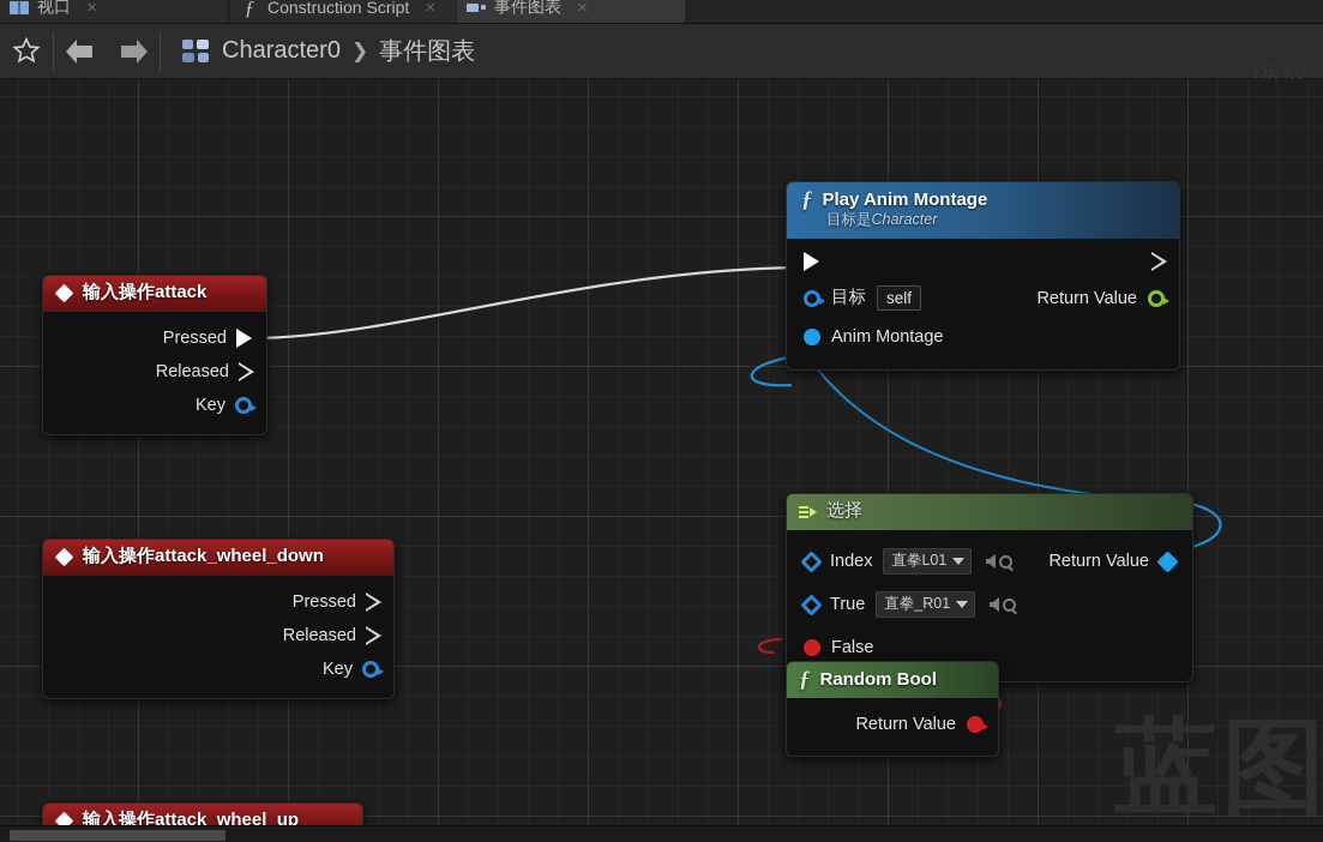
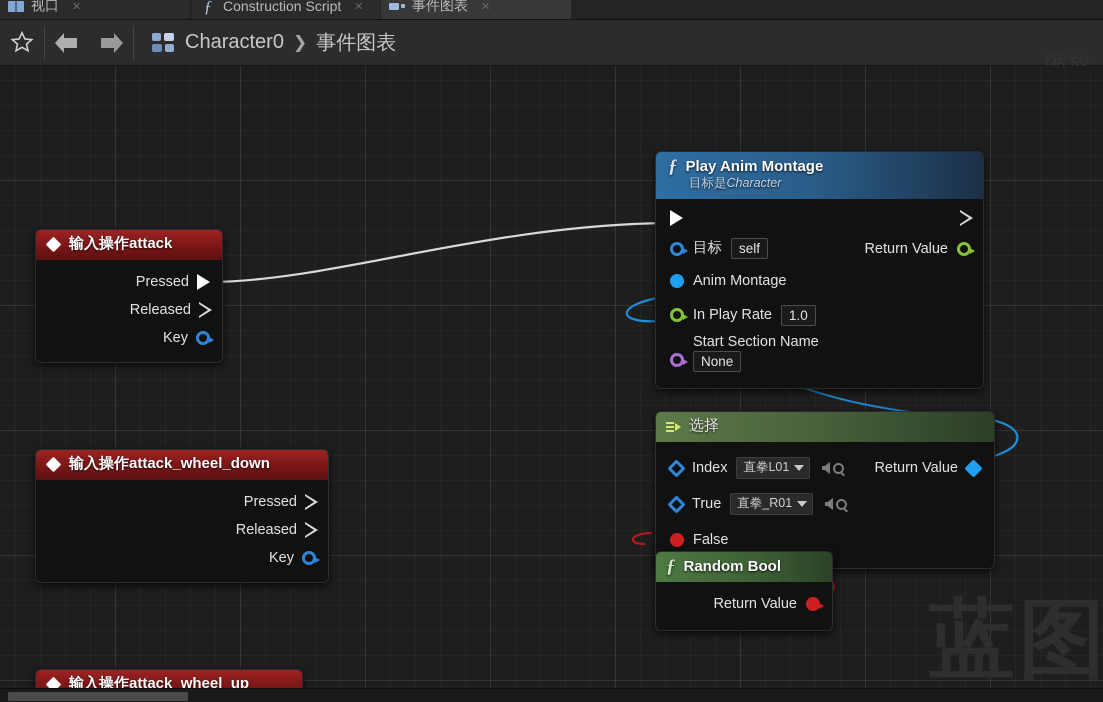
  视口
  ✕
  ƒ
  Construction Script
  ✕
  事件图表
  ✕
  Character0
  ❯
  事件图表
  缩放
  蓝图
  输入操作attack
  Pressed
  Released
  Key
  输入操作attack_wheel_down
  Pressed
  Released
  Key
  输入操作attack_wheel_up
  ƒ
  Play Anim Montage
  目标是Character
  目标
  self
  Return Value
  Anim Montage
+ In Play Rate
+ 1.0
+ Start Section Name
+ None
  选择
  Index
  直拳L01
  Return Value
  True
  直拳_R01
  False
  ƒ
  Random Bool
  Return Value
